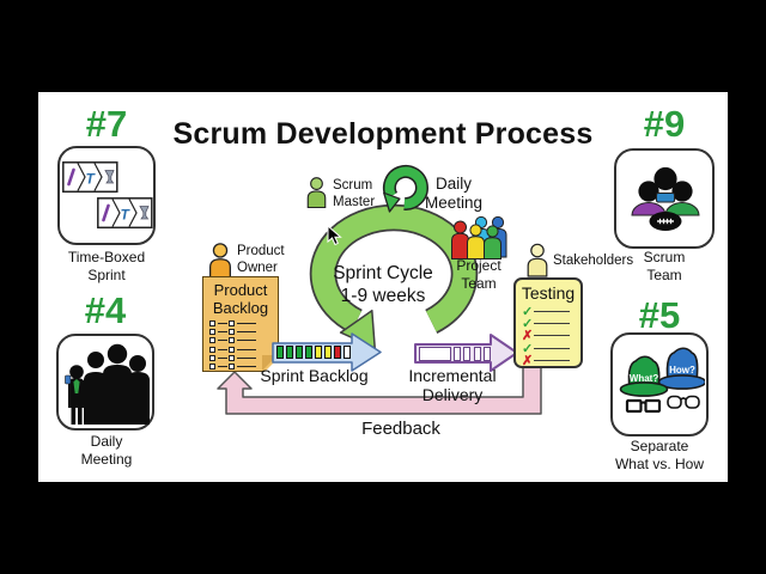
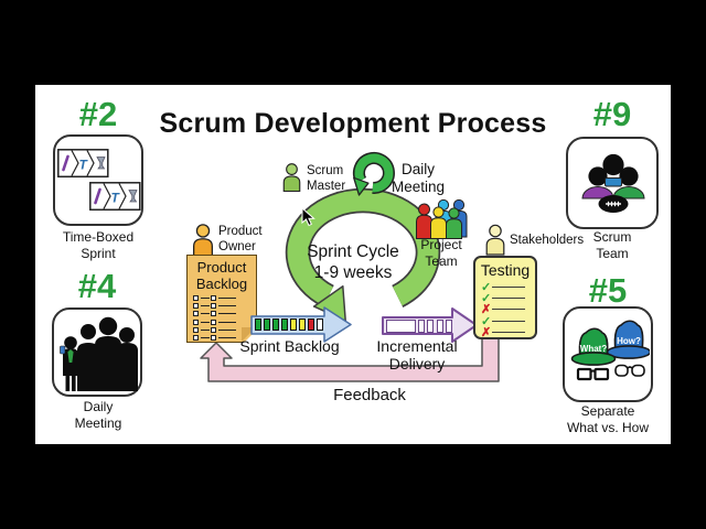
  Scrum Development Process
- #7
+ #2
  T
  T
  Time-Boxed
  Sprint
  #9
  Scrum
  Team
  #4
  Daily
  Meeting
  #5
  How?
  What?
  Separate
  What vs. How
  Feedback
  Sprint Cycle
  1-9 weeks
  Daily
  Meeting
  Scrum
  Master
  Project
  Team
  Stakeholders
  Product
  Owner
  Product
  Backlog
  Sprint Backlog
  Incremental Delivery
  Testing
  ✓
  ✓
  ✗
  ✓
  ✗
